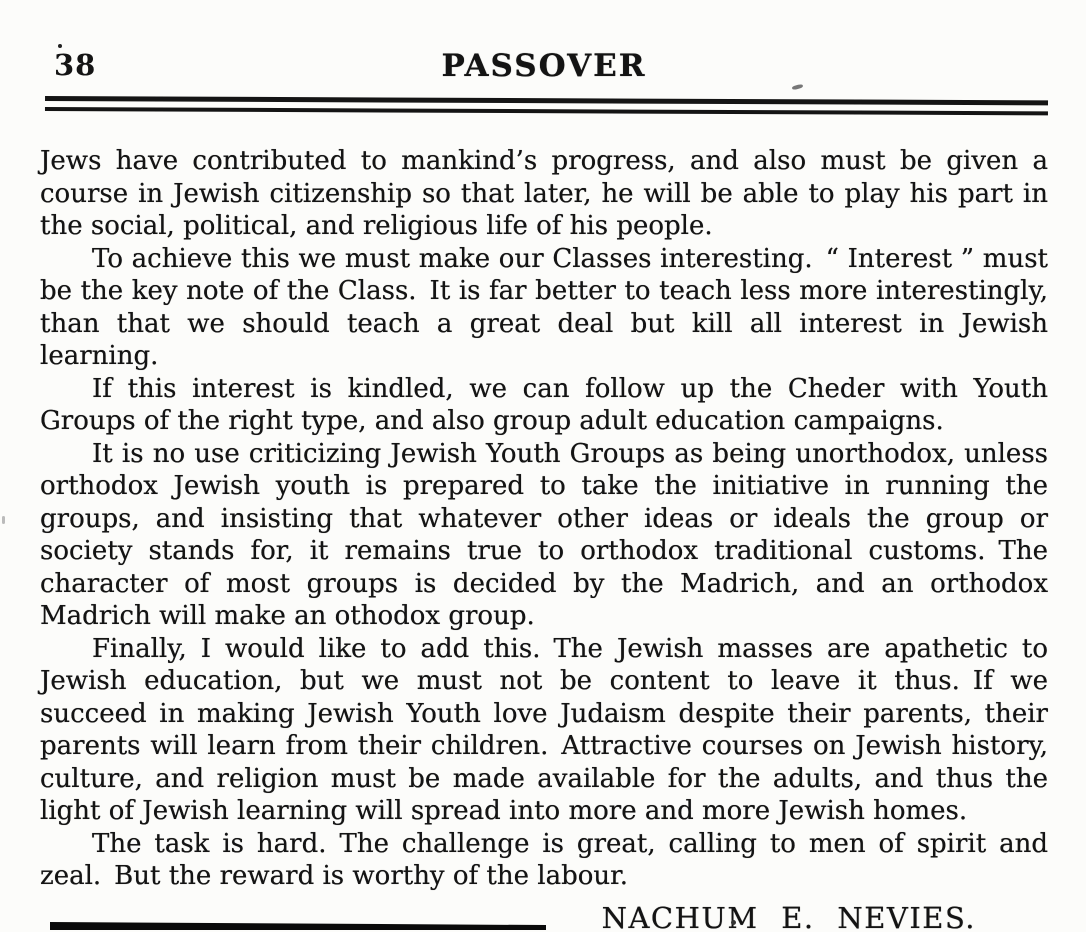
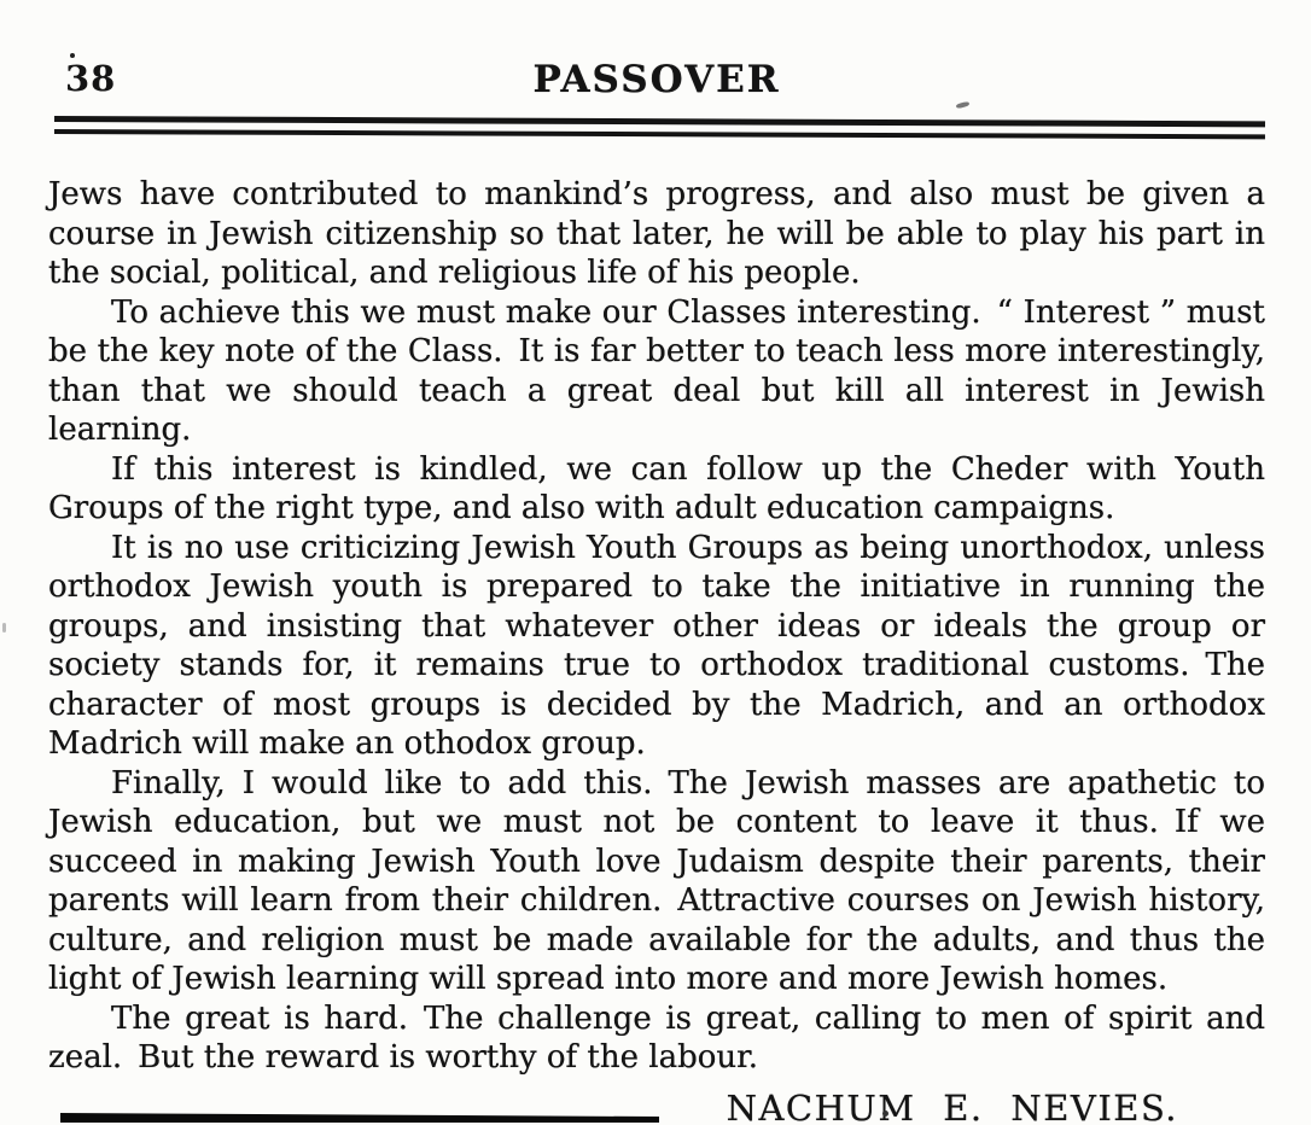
  38
  PASSOVER
  Jews have contributed to mankind’s progress, and also must be given a course in Jewish citizenship so that later, he will be able to play his part in the social, political, and religious life of his people.
  To achieve this we must make our Classes interesting. “ Interest ” must be the key note of the Class. It is far better to teach less more interestingly, than that we should teach a great deal but kill all interest in Jewish learning.
- If this interest is kindled, we can follow up the Cheder with Youth Groups of the right type, and also group adult education campaigns.
+ If this interest is kindled, we can follow up the Cheder with Youth Groups of the right type, and also with adult education campaigns.
  It is no use criticizing Jewish Youth Groups as being unorthodox, unless orthodox Jewish youth is prepared to take the initiative in running the groups, and insisting that whatever other ideas or ideals the group or society stands for, it remains true to orthodox traditional customs. The character of most groups is decided by the Madrich, and an orthodox Madrich will make an othodox group.
  Finally, I would like to add this. The Jewish masses are apathetic to Jewish education, but we must not be content to leave it thus. If we succeed in making Jewish Youth love Judaism despite their parents, their parents will learn from their children. Attractive courses on Jewish history, culture, and religion must be made available for the adults, and thus the light of Jewish learning will spread into more and more Jewish homes.
- The task is hard. The challenge is great, calling to men of spirit and zeal. But the reward is worthy of the labour.
+ The great is hard. The challenge is great, calling to men of spirit and zeal. But the reward is worthy of the labour.
  NACHUM E. NEVIES.
